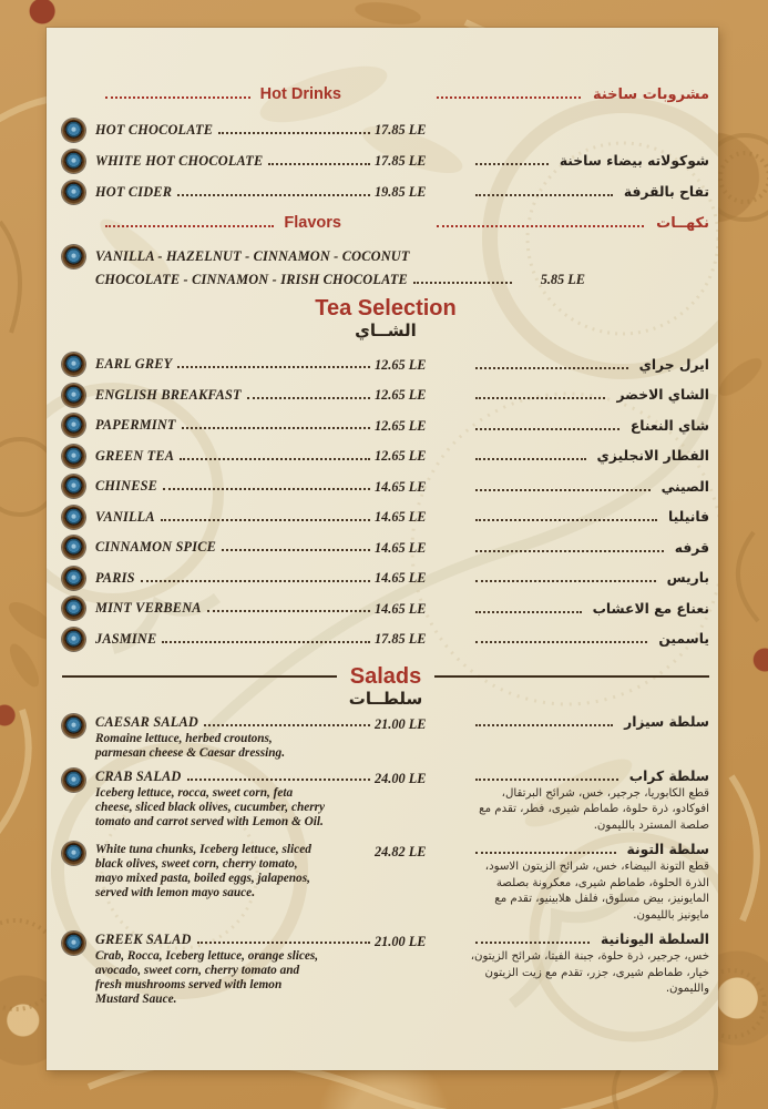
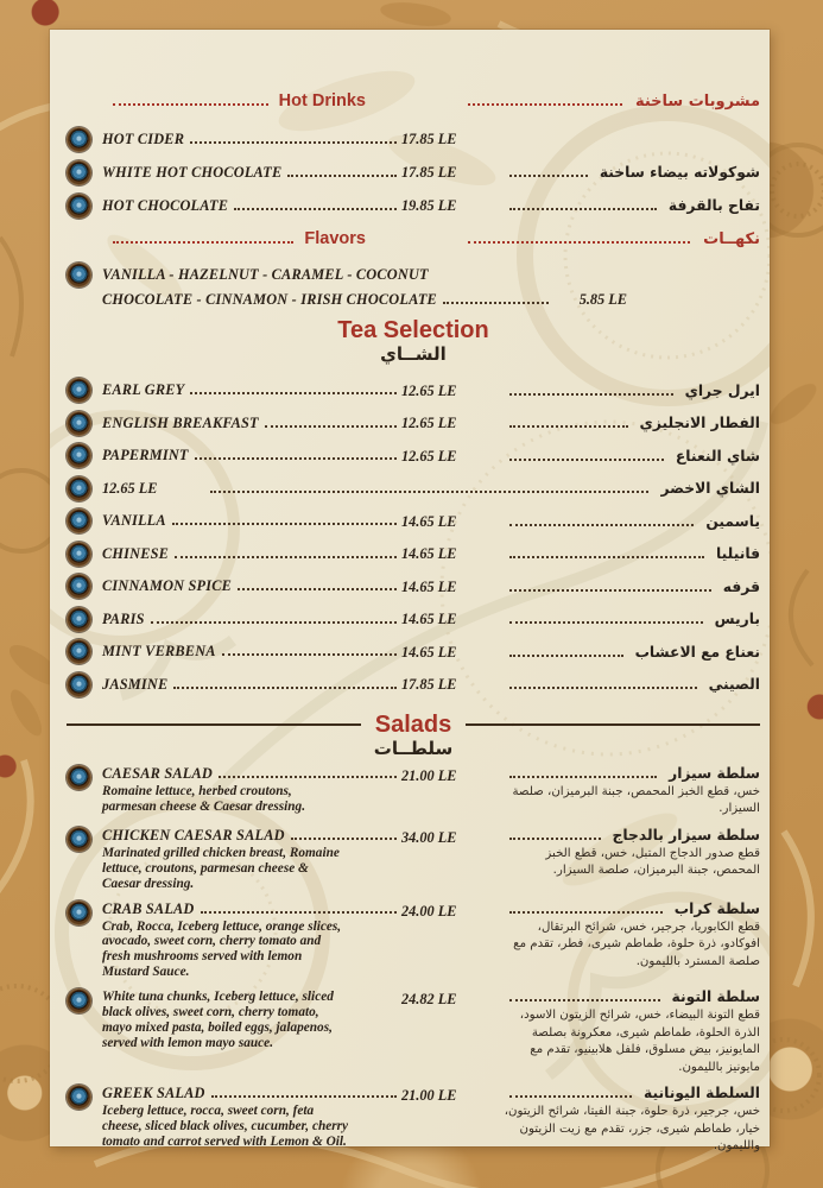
  Hot Drinks
  مشروبات ساخنة
- HOT CHOCOLATE
+ HOT CIDER
  17.85 LE
  WHITE HOT CHOCOLATE
  17.85 LE
  شوكولاته بيضاء ساخنة
- HOT CIDER
+ HOT CHOCOLATE
  19.85 LE
  تفاح بالقرفة
  Flavors
  نكهــات
- VANILLA - HAZELNUT - CINNAMON - COCONUT
+ VANILLA - HAZELNUT - CARAMEL - COCONUT
  CHOCOLATE - CINNAMON - IRISH CHOCOLATE
  5.85 LE
  Tea Selection
  الشــاي
  EARL GREY
  12.65 LE
  ايرل جراي
  ENGLISH BREAKFAST
  12.65 LE
- الشاي الاخضر
+ الفطار الانجليزي
  PAPERMINT
  12.65 LE
  شاي النعناع
- GREEN TEA
  12.65 LE
- الفطار الانجليزي
+ الشاي الاخضر
- CHINESE
+ VANILLA
  14.65 LE
- الصيني
+ ياسمين
- VANILLA
+ CHINESE
  14.65 LE
  فانيليا
  CINNAMON SPICE
  14.65 LE
  قرفه
  PARIS
  14.65 LE
  باريس
  MINT VERBENA
  14.65 LE
  نعناع مع الاعشاب
  JASMINE
  17.85 LE
- ياسمين
+ الصيني
  Salads
  سلطــات
  CAESAR SALAD
  Romaine lettuce, herbed croutons, parmesan cheese & Caesar dressing.
  21.00 LE
  سلطة سيزار
+ خس، قطع الخبز المحمص، جبنة البرميزان، صلصة السيزار.
+ CHICKEN CAESAR SALAD
+ Marinated grilled chicken breast, Romaine lettuce, croutons, parmesan cheese & Caesar dressing.
+ 34.00 LE
+ سلطة سيزار بالدجاج
+ قطع صدور الدجاج المتبل، خس، قطع الخبز المحمص، جبنة البرميزان، صلصة السيزار.
  CRAB SALAD
- Iceberg lettuce, rocca, sweet corn, feta cheese, sliced black olives, cucumber, cherry tomato and carrot served with Lemon & Oil.
+ Crab, Rocca, Iceberg lettuce, orange slices, avocado, sweet corn, cherry tomato and fresh mushrooms served with lemon Mustard Sauce.
  24.00 LE
  سلطة كراب
  قطع الكابوريا، جرجير، خس، شرائح البرتقال، افوكادو، ذرة حلوة، طماطم شيرى، فطر، تقدم مع صلصة المسترد بالليمون.
  White tuna chunks, Iceberg lettuce, sliced black olives, sweet corn, cherry tomato, mayo mixed pasta, boiled eggs, jalapenos, served with lemon mayo sauce.
  24.82 LE
  سلطة التونة
  قطع التونة البيضاء، خس، شرائح الزيتون الاسود، الذرة الحلوة، طماطم شيرى، معكرونة بصلصة المايونيز، بيض مسلوق، فلفل هلابينيو، تقدم مع مايونيز بالليمون.
  GREEK SALAD
- Crab, Rocca, Iceberg lettuce, orange slices, avocado, sweet corn, cherry tomato and fresh mushrooms served with lemon Mustard Sauce.
+ Iceberg lettuce, rocca, sweet corn, feta cheese, sliced black olives, cucumber, cherry tomato and carrot served with Lemon & Oil.
  21.00 LE
  السلطة اليونانية
  خس، جرجير، ذرة حلوة، جبنة الفيتا، شرائح الزيتون، خيار، طماطم شيرى، جزر، تقدم مع زيت الزيتون والليمون.
